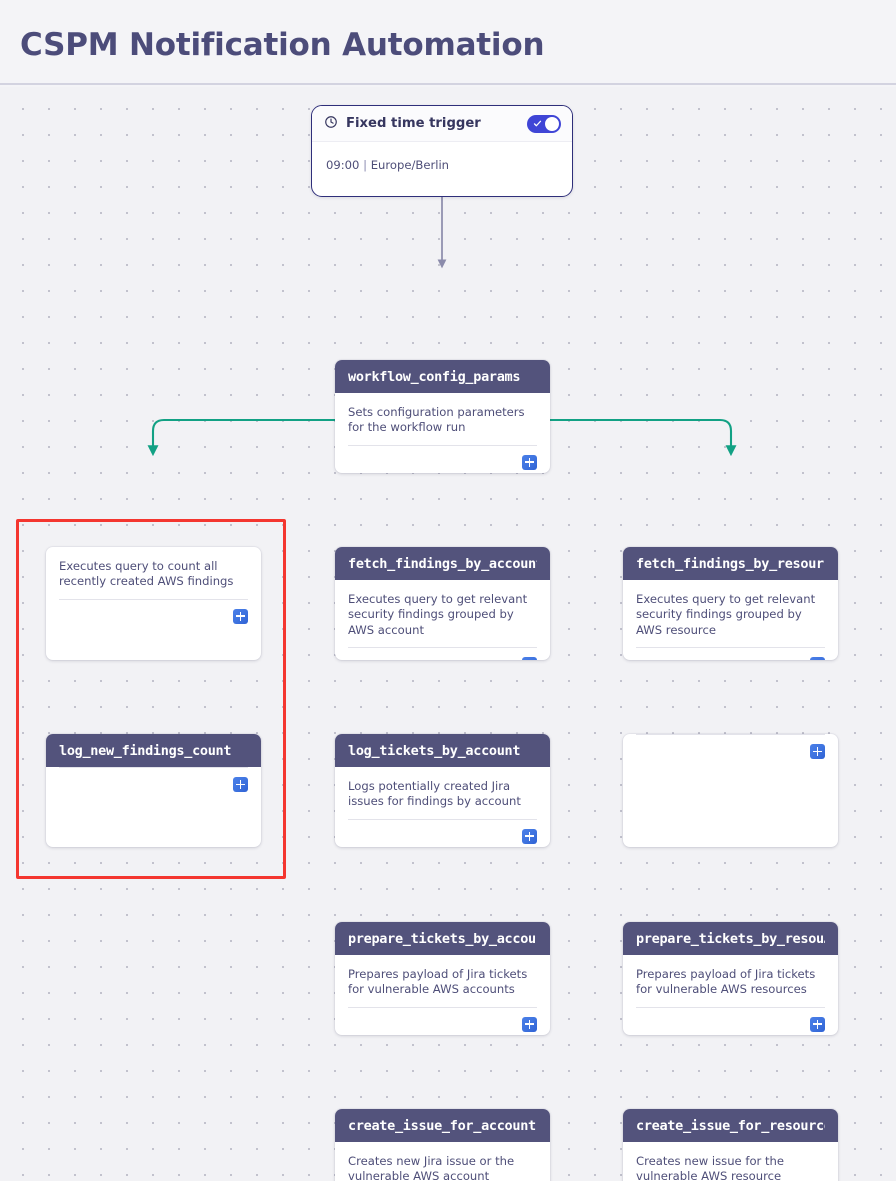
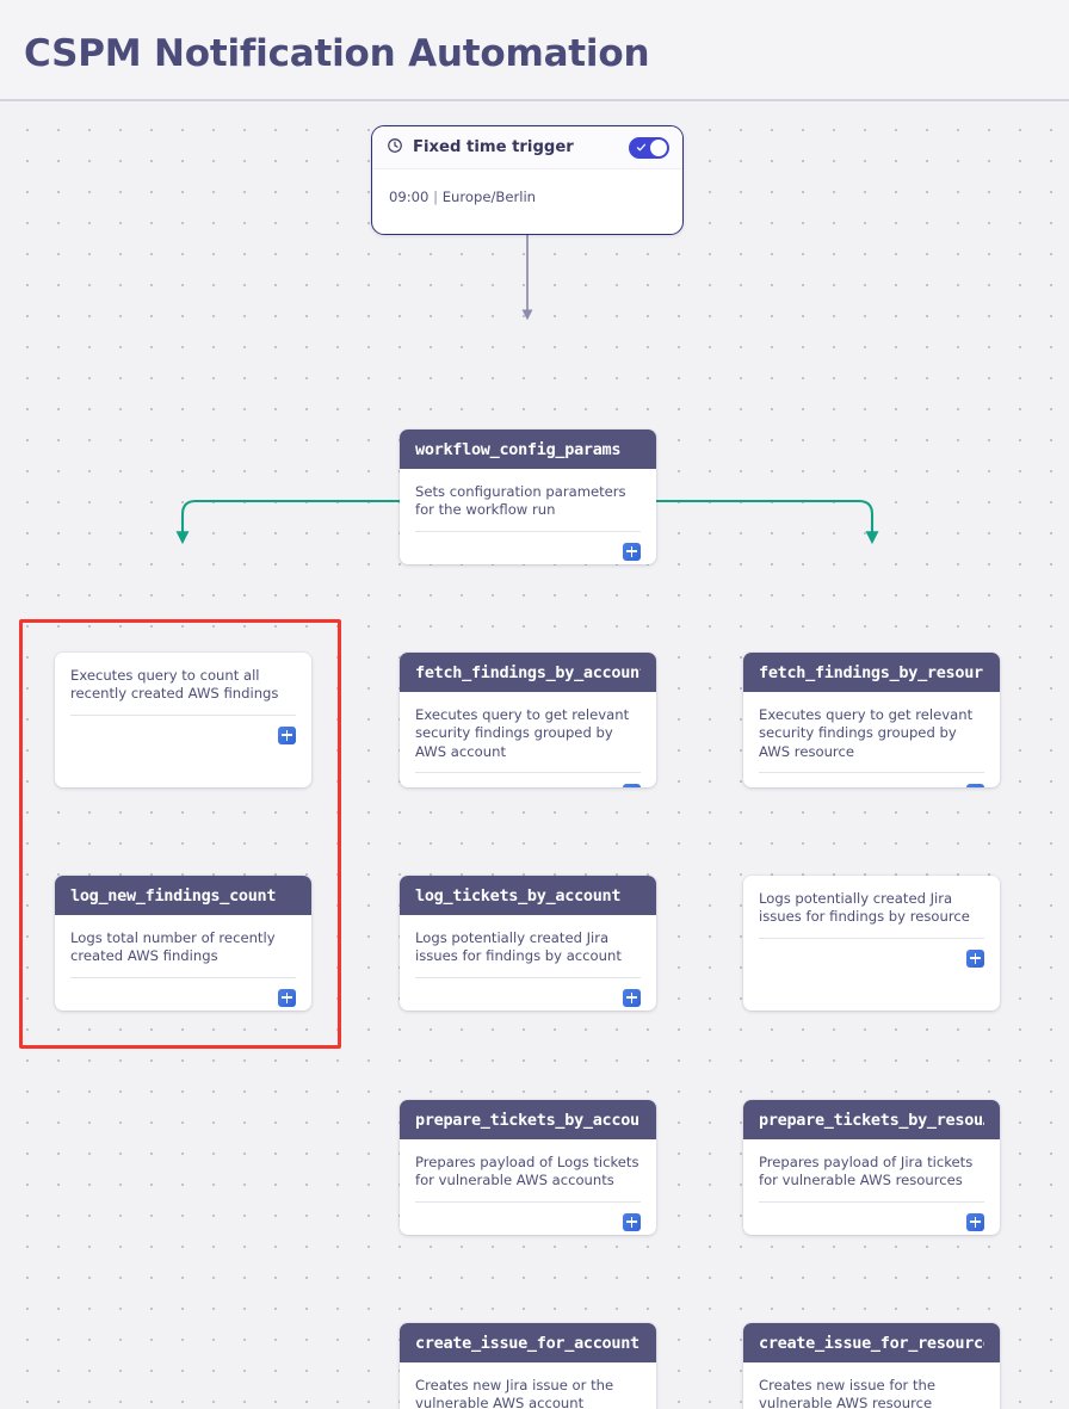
  CSPM Notification Automation
  Fixed time trigger
  09:00 | Europe/Berlin
  workflow_config_params
  Sets configuration parameters for the workflow run
  Executes query to count all recently created AWS findings
  fetch_findings_by_accoun
  Executes query to get relevant security findings grouped by AWS account
  fetch_findings_by_resour
  Executes query to get relevant security findings grouped by AWS resource
  log_new_findings_count
+ Logs total number of recently created AWS findings
  log_tickets_by_account
  Logs potentially created Jira issues for findings by account
+ Logs potentially created Jira issues for findings by resource
  prepare_tickets_by_accou
- Prepares payload of Jira tickets for vulnerable AWS accounts
+ Prepares payload of Logs tickets for vulnerable AWS accounts
  prepare_tickets_by_resou
  Prepares payload of Jira tickets for vulnerable AWS resources
  create_issue_for_account
  Creates new Jira issue or the vulnerable AWS account
  create_issue_for_resourc
  Creates new issue for the vulnerable AWS resource
